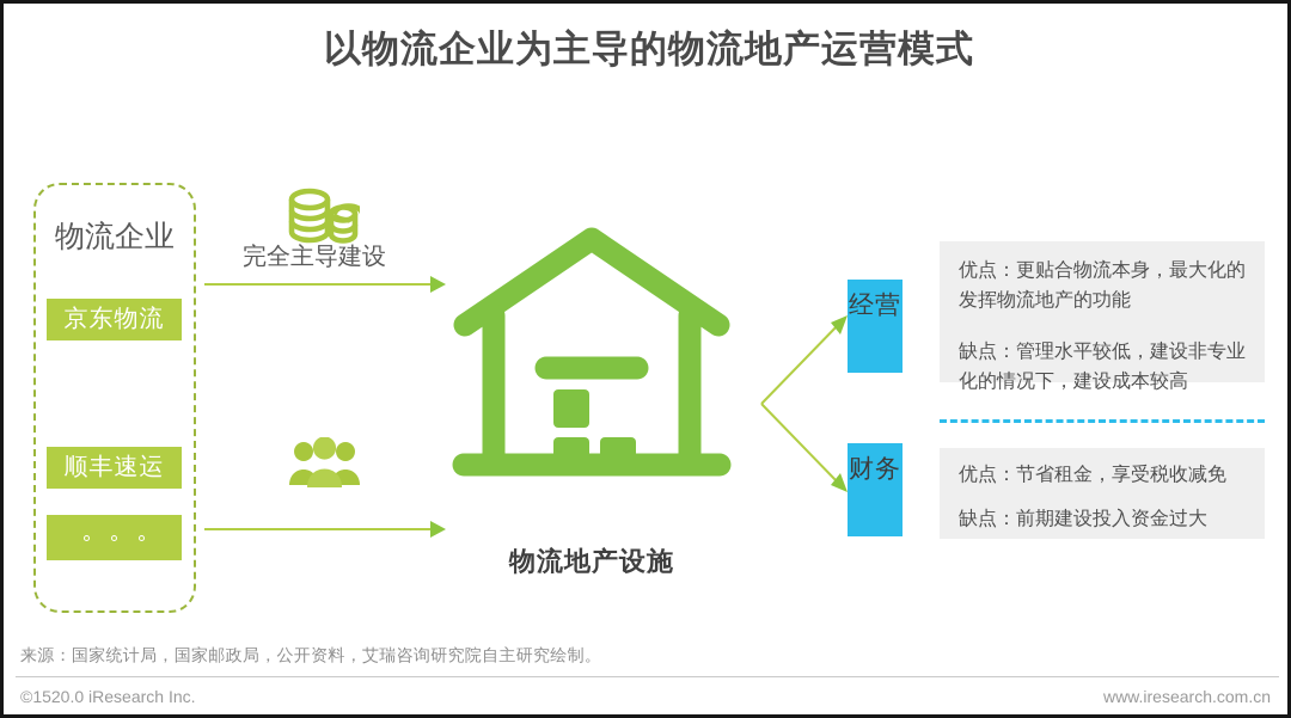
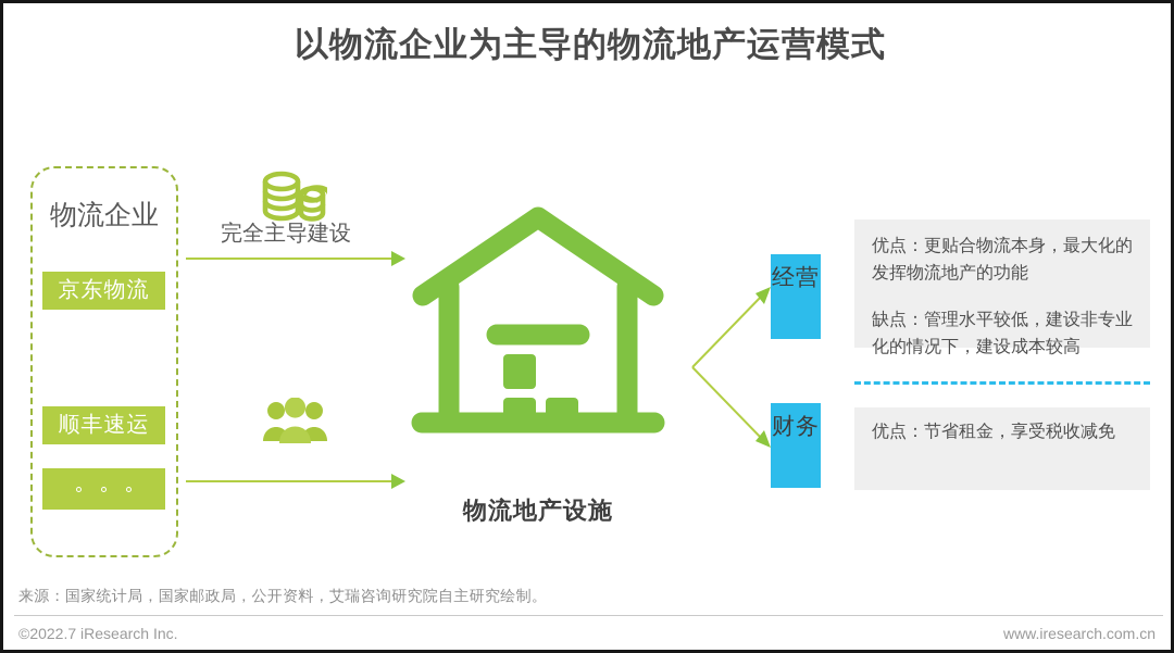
  以物流企业为主导的物流地产运营模式
  物流企业
  京东物流
  顺丰速运
  完全主导建设
  物流地产设施
  经营
  优点：更贴合物流本身，最大化的发挥物流地产的功能
  缺点：管理水平较低，建设非专业化的情况下，建设成本较高
  财务
  优点：节省租金，享受税收减免
- 缺点：前期建设投入资金过大
  来源：国家统计局，国家邮政局，公开资料，艾瑞咨询研究院自主研究绘制。
- ©1520.0 iResearch Inc.
+ ©2022.7 iResearch Inc.
  www.iresearch.com.cn
